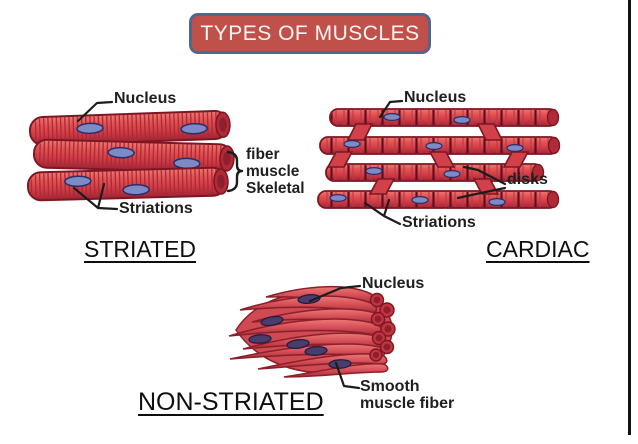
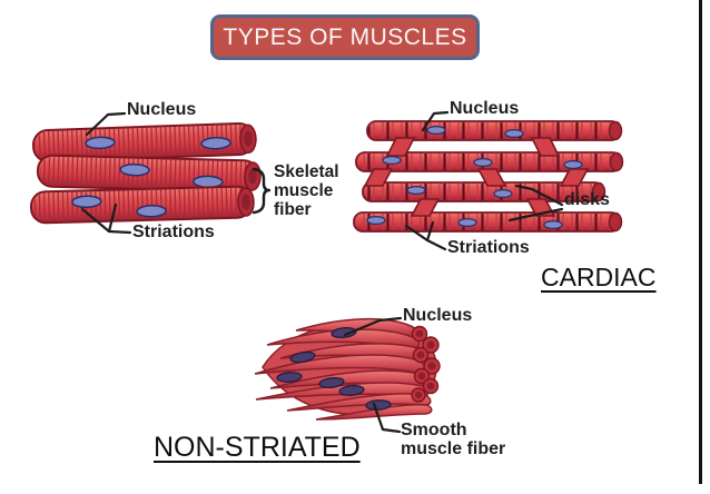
  TYPES OF MUSCLES
  Nucleus
  Striations
- fiber
+ Skeletal
  muscle
- Skeletal
+ fiber
  Nucleus
  disks
  Striations
  Nucleus
  Smooth
  muscle fiber
- STRIATED
  CARDIAC
  NON-STRIATED
